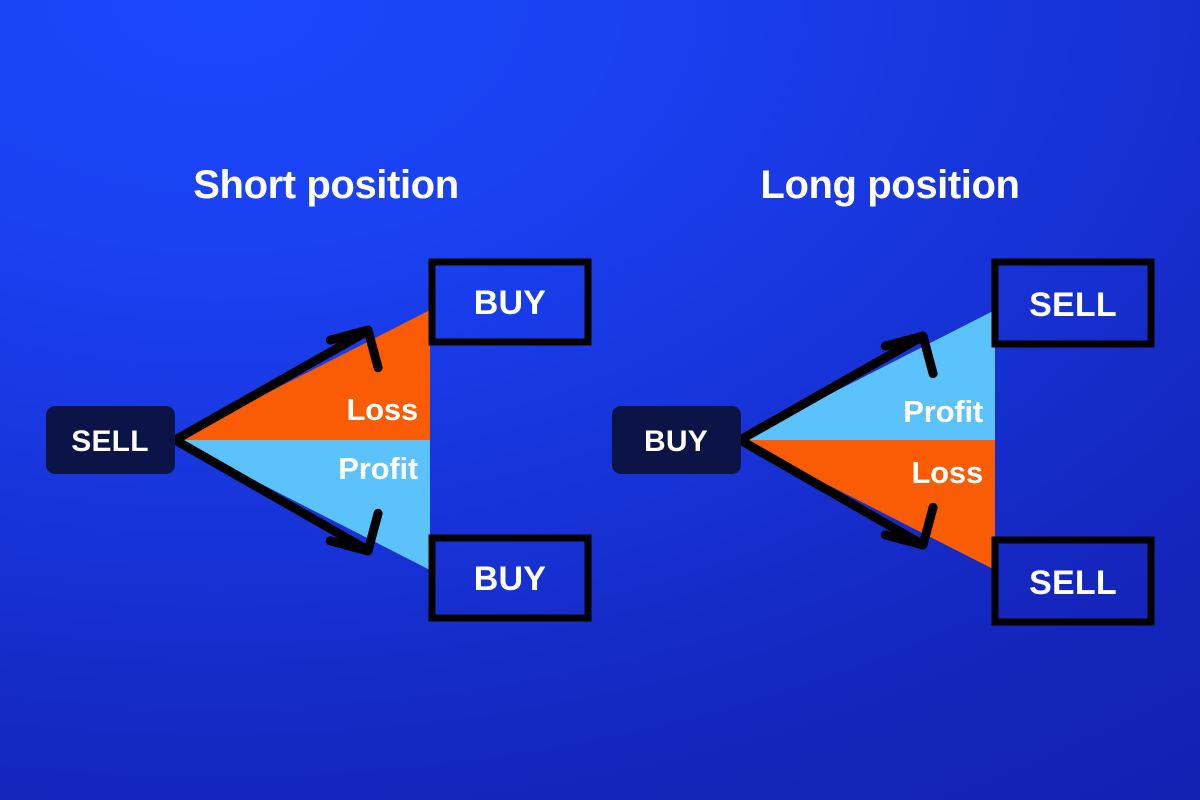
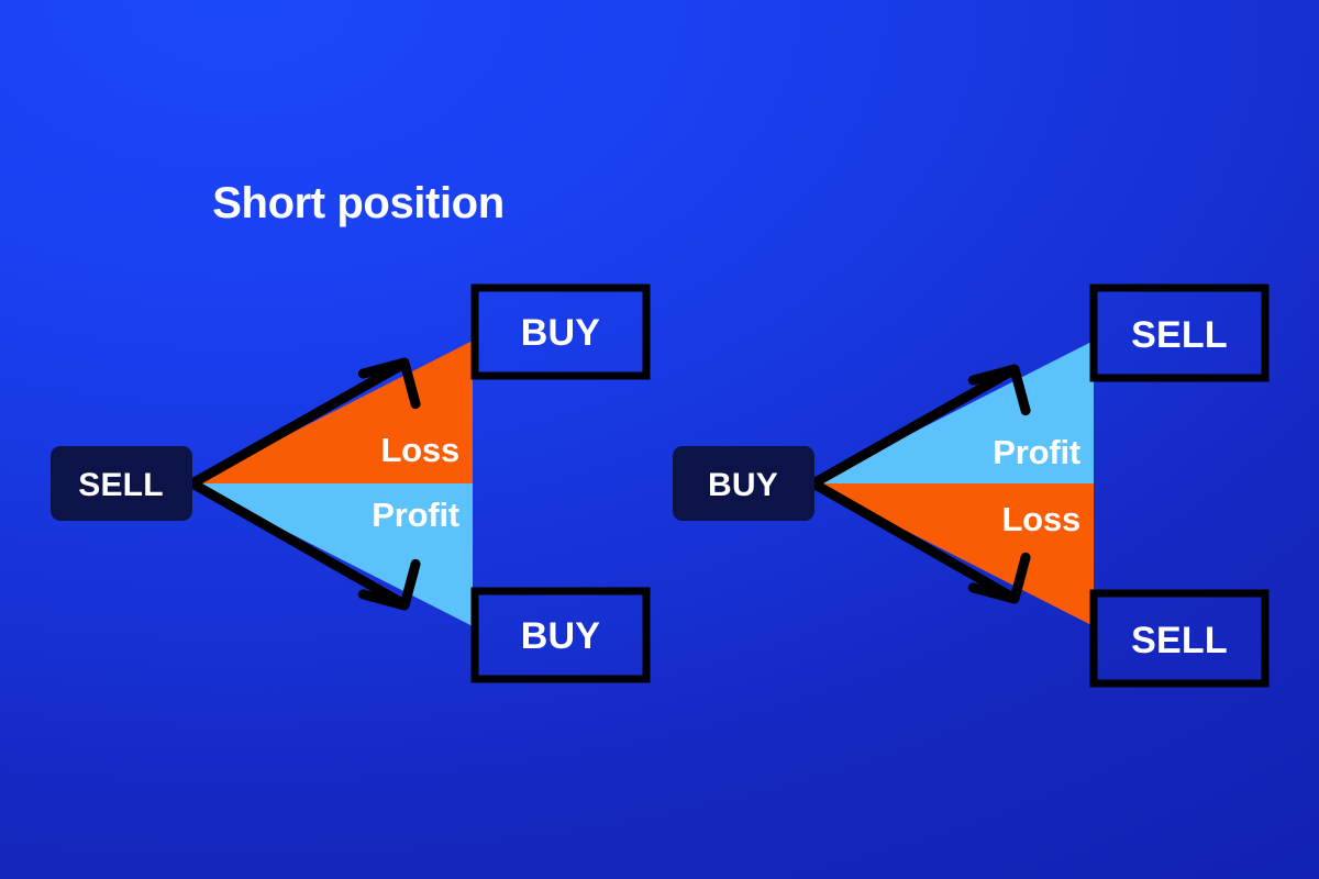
  Short position
  Loss
  Profit
  SELL
  BUY
  BUY
- Long position
  Profit
  Loss
  BUY
  SELL
  SELL
